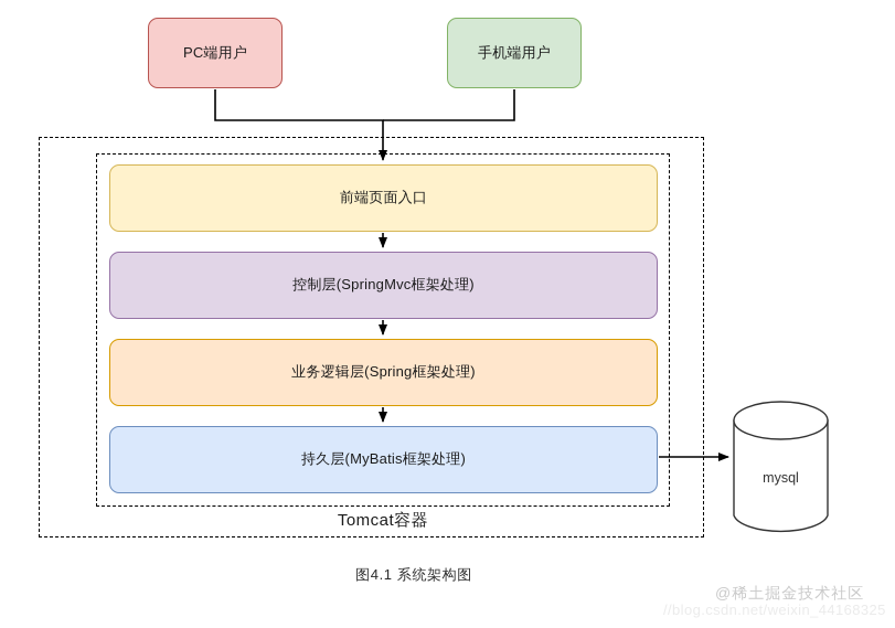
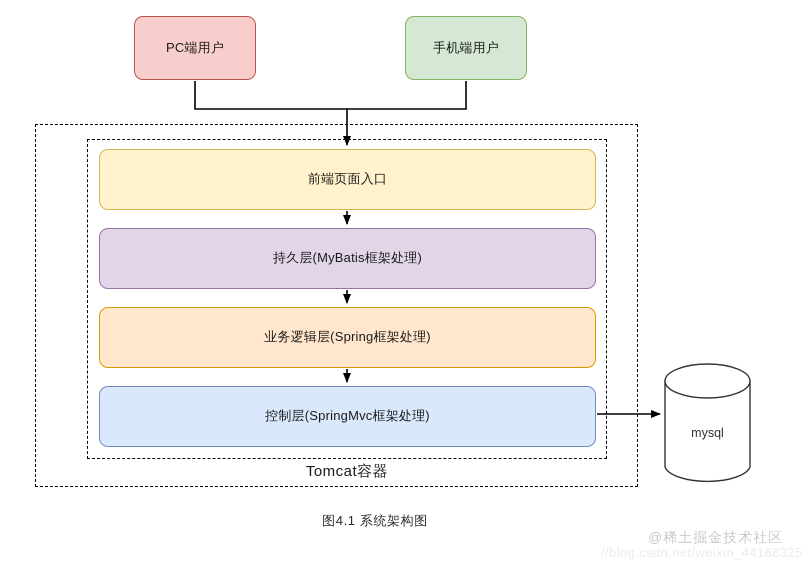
  Tomcat容器
  PC端用户
  手机端用户
  前端页面入口
- 控制层(SpringMvc框架处理)
+ 持久层(MyBatis框架处理)
  业务逻辑层(Spring框架处理)
- 持久层(MyBatis框架处理)
+ 控制层(SpringMvc框架处理)
  mysql
  图4.1 系统架构图
  @稀土掘金技术社区
